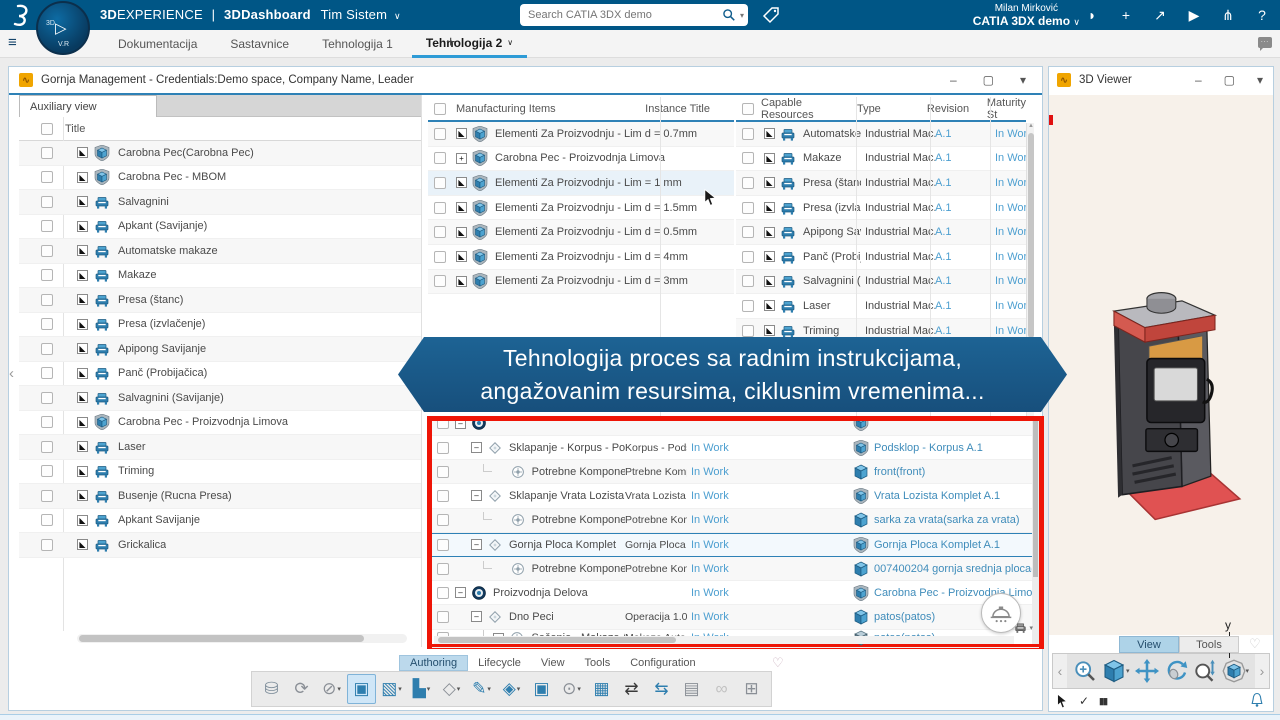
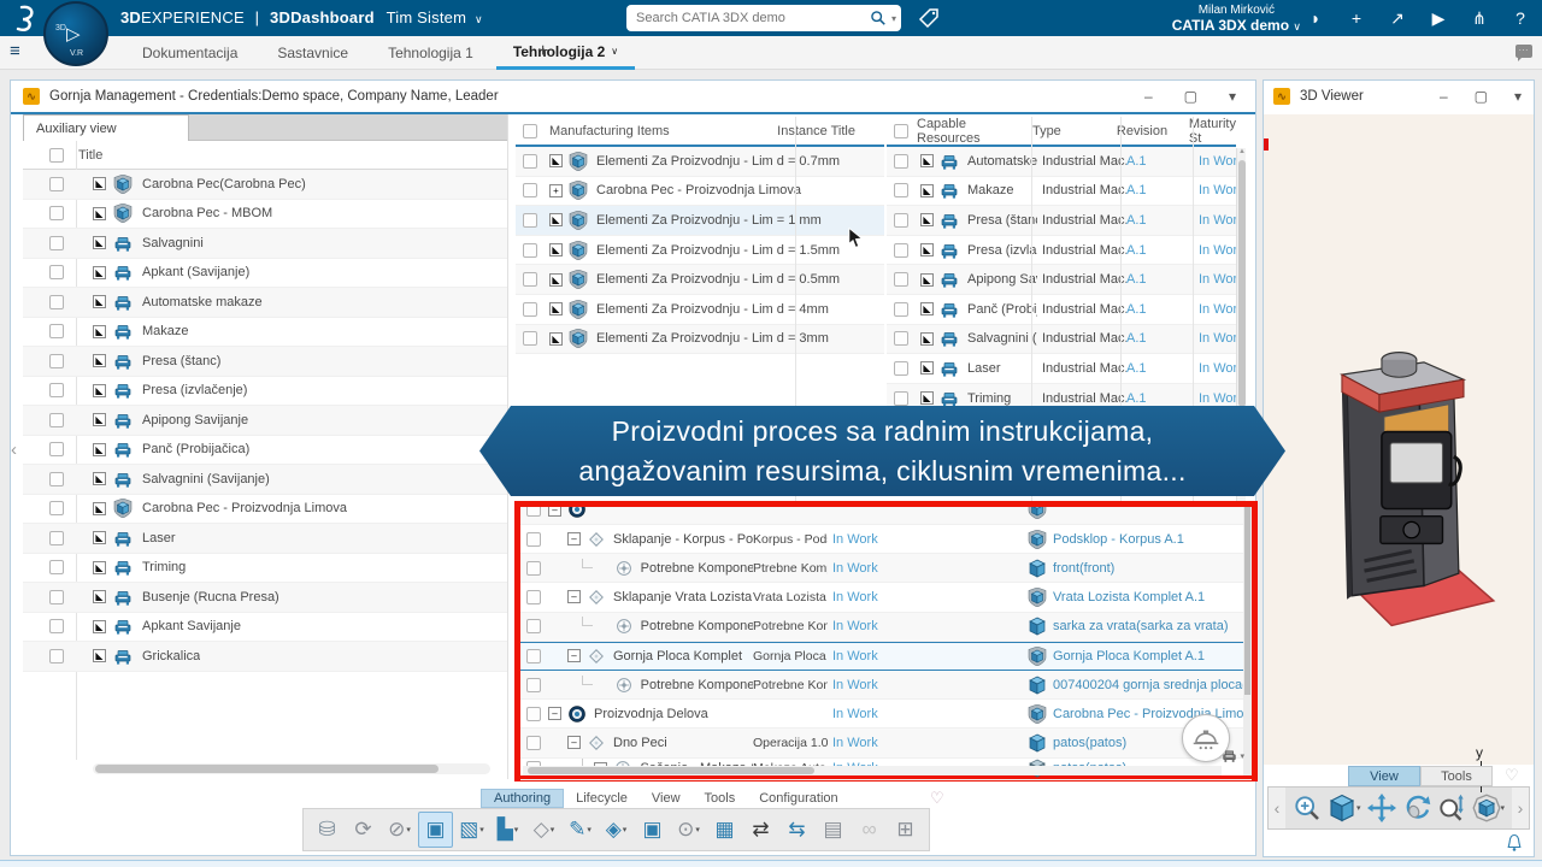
  3DEXPERIENCE | 3DDashboard Tim Sistem ∨
  Search CATIA 3DX demo
  ▾
  Milan Mirković
  CATIA 3DX demo ∨
  ◗
  +
  ↗
  ▶
  ⋔
  ?
  ▷
  ≡
  Dokumentacija
  Sastavnice
  Tehnologija 1
  Tehnologija 2
  ∨
  +
  ∿
  Gornja Management - Credentials:Demo space, Company Name, Leader
  –
  ▢
  ▾
  Auxiliary view
  Title
  ◣
  Carobna Pec(Carobna Pec)
  ◣
  Carobna Pec - MBOM
  ◣
  Salvagnini
  ◣
  Apkant (Savijanje)
  ◣
  Automatske makaze
  ◣
  Makaze
  ◣
  Presa (štanc)
  ◣
  Presa (izvlačenje)
  ◣
  Apipong Savijanje
  ◣
  Panč (Probijačica)
  ◣
  Salvagnini (Savijanje)
  ◣
  Carobna Pec - Proizvodnja Limova
  ◣
  Laser
  ◣
  Triming
  ◣
  Busenje (Rucna Presa)
  ◣
  Apkant Savijanje
  ◣
  Grickalica
  ‹
  Manufacturing Items
  Instance Title
  ◣
  Elementi Za Proizvodnju - Lim d = 0.7mm
  +
  Carobna Pec - Proizvodnja Limova
  ◣
  Elementi Za Proizvodnju - Lim = 1 mm
  ◣
  Elementi Za Proizvodnju - Lim d = 1.5mm
  ◣
  Elementi Za Proizvodnju - Lim d = 0.5mm
  ◣
  Elementi Za Proizvodnju - Lim d = 4mm
  ◣
  Elementi Za Proizvodnju - Lim d = 3mm
  Capable Resources
  Type
  evision
  Maturity t
  ◣
  Automatske
  Industrial Ma
  A.1
  ◣
  Makaze
  Industrial Ma
  A.1
  ◣
  Presa (šta
  Industrial Ma
  A.1
  ◣
  Presa (izvla
  Industrial Ma
  A.1
  ◣
  Industrial Ma
  A.1
  ◣
  Industrial Ma
  A.1
  ◣
  Salvagnini (
  Industrial Ma
  A.1
  ◣
  Laser
  Industrial Ma
  A.1
  ◣
  Triming
  Industrial Ma
  A.1
  Authoring
  Lifecycle
  View
  Tools
  Configuration
  ♡
  ⛁
  ⟳
  ⊘
  ▣
  ▧
  ▙
  ◇
  ✎
  ◈
  ▣
  ⊙
  ▦
  ⇄
  ⇆
  ▤
  ∞
  ⊞
- Tehnologija proces sa radnim instrukcijama,
+ Proizvodni proces sa radnim instrukcijama,
  angažovanim resursima, ciklusnim vremenima...
  –
  –
  Sklapanje - Korpus - Po
  Korpus - Pod
  In Work
  Podsklop - Korpus A.1
  Potrebne Kompone
  Ptrebne Kom
  In Work
  front(front)
  –
  Sklapanje Vrata Lozista
  Vrata Lozista
  In Work
  Vrata Lozista Komplet A.1
  Potrebne Kompone
  Potrebne Ko
  In Work
  sarka za vrata(sarka za vrata)
  –
  Gornja Ploca Komplet
  Gornja Ploca
  In Work
  Gornja Ploca Komplet A.1
  Potrebne Kompone
  Potrebne Ko
  In Work
  007400204 gornja srednja ploca
  –
  Proizvodnja Delova
  In Work
  Carobna Pec - Proizvodn Limo
  –
  Dno Peci
  Operacija 1.0
  In Work
  patos(patos)
  ∿
  3D Viewer
  –
  ▢
  ▾
  y
  View
  Tools
  ♡
  ‹
  ›
- ✓
- ▮▮
